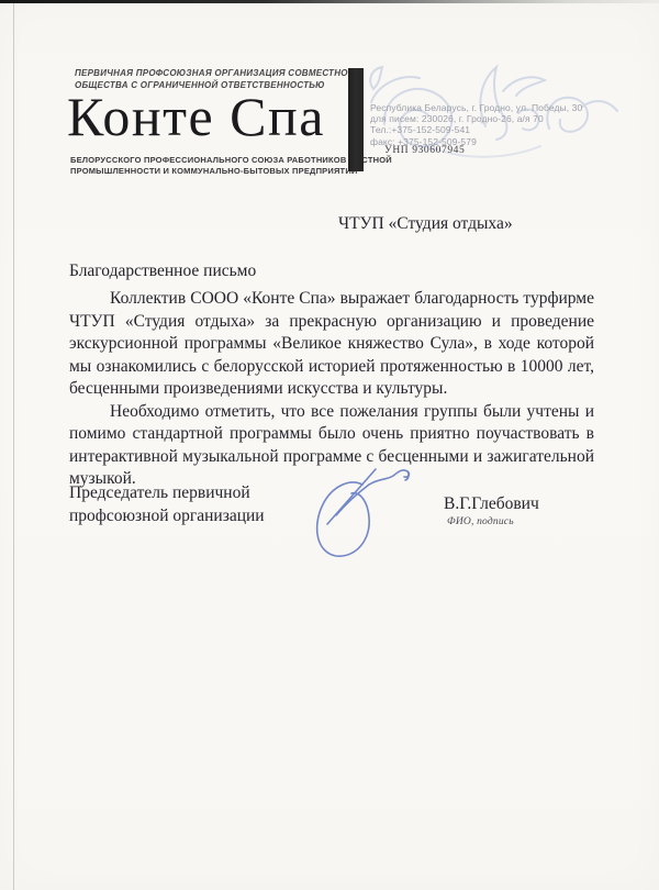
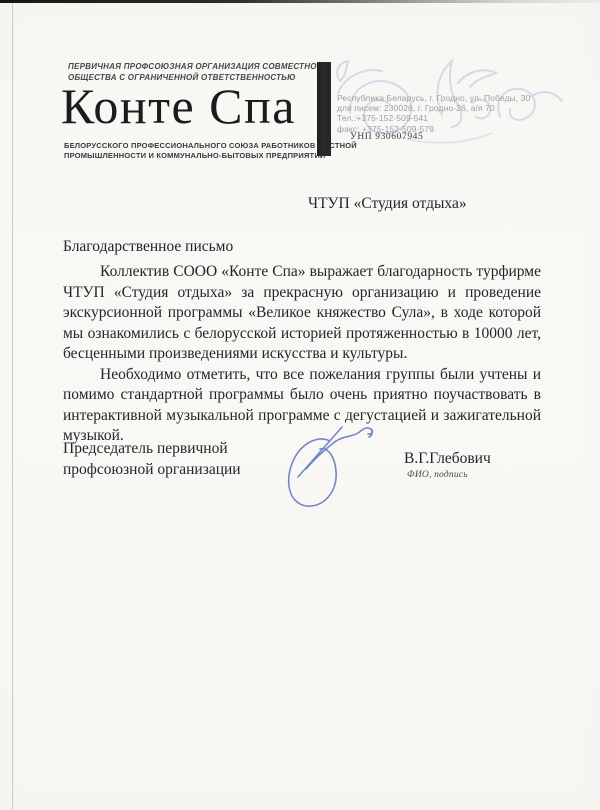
  ПЕРВИЧНАЯ ПРОФСОЮЗНАЯ ОРГАНИЗАЦИЯ СОВМЕСТНО
  ОБЩЕСТВА С ОГРАНИЧЕННОЙ ОТВЕТСТВЕННОСТЬЮ
  Конте Спа
  БЕЛОРУССКОГО ПРОФЕССИОНАЛЬНОГО СОЮЗА РАБОТНИКОВСТНОЙ
  ПРОМЫШЛЕННОСТИ И КОММУНАЛЬНО-БЫТОВЫХ ПРЕДПРИЯТ
  Республика Беларусь, г. Гродно, ул. Победы, 30
  для писем: 230026, г. Гродно-26, а/я 70
  Тел.:+375-152-509-541
  факс: +375-152-509-579
  УНП 930607945
  ЧТУП «Студия отдыха»
  Благодарственное письмо
  Коллектив СООО «Конте Спа» выражает благодарность турфирме ЧТУП «Студия отдыха» за прекрасную организацию и проведение экскурсионной программы «Великое княжество Сула», в ходе которой мы ознакомились с белорусской историей протяженностью в 10000 лет, бесценными произведениями искусства и культуры.
- Необходимо отметить, что все пожелания группы были учтены и помимо стандартной программы было очень приятно поучаствовать в интерактивной музыкальной программе с бесценными и зажигательной музыкой.
+ Необходимо отметить, что все пожелания группы были учтены и помимо стандартной программы было очень приятно поучаствовать в интерактивной музыкальной программе с дегустацией и зажигательной музыкой.
  Председатель первичной
  профсоюзной организации
  В.Г.Глебович
  ФИО, подпись
